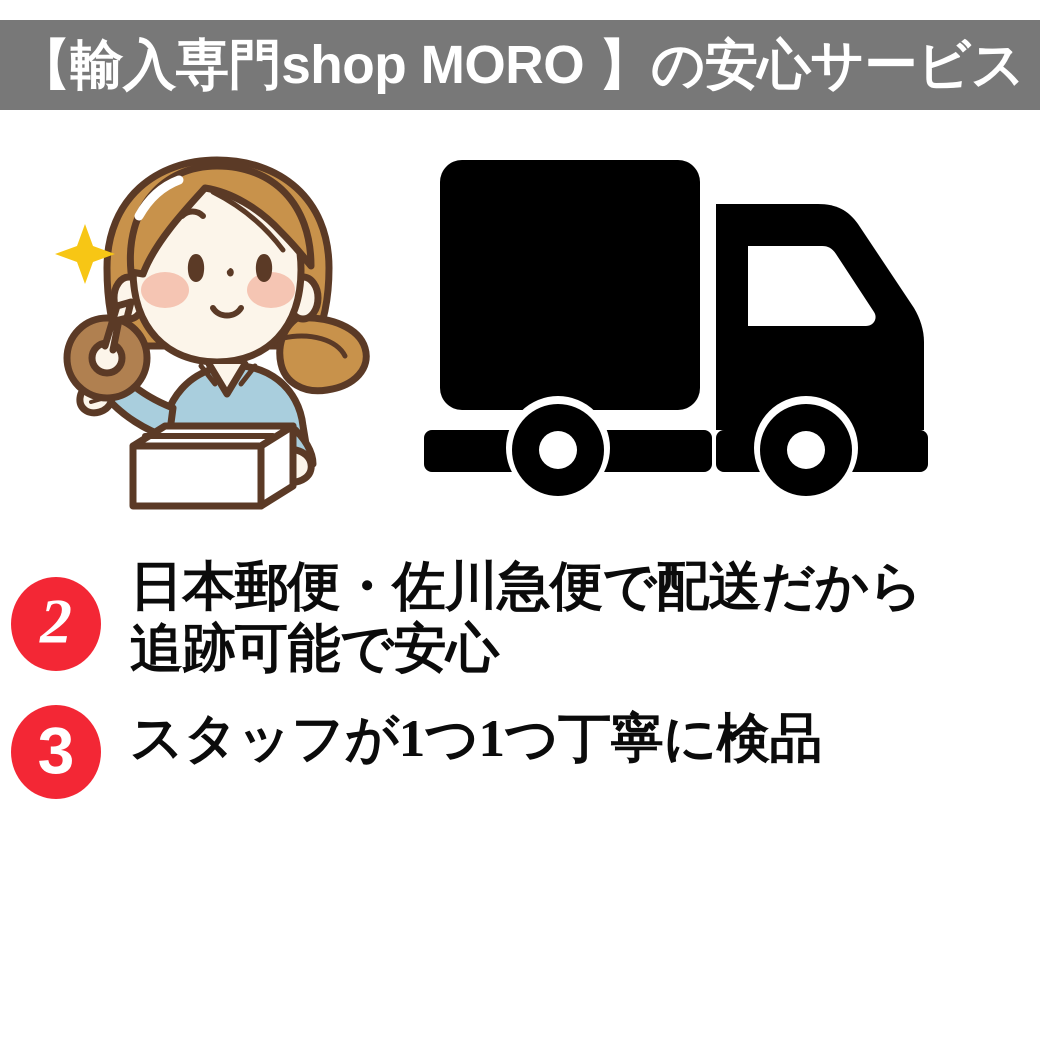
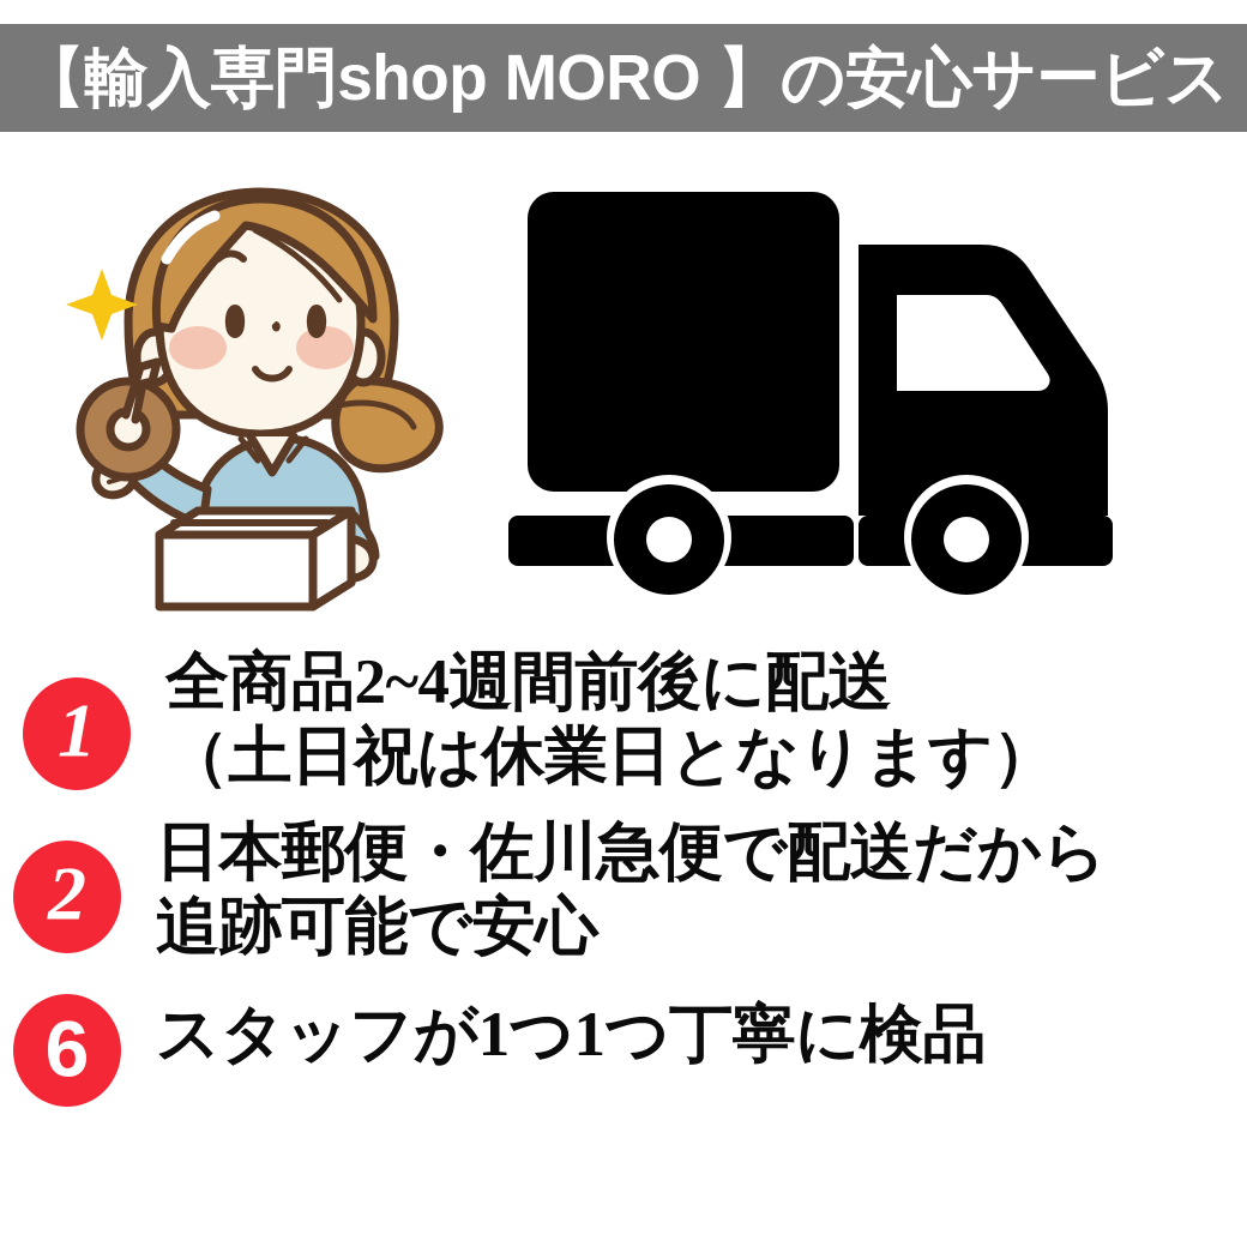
  【輸入専門shop MORO 】の安心サービス
+ 1
+ 全商品2~4週間前後に配送
+ （土日祝は休業日となります）
  2
  日本郵便・佐川急便で配送だから
  追跡可能で安心
- 3
+ 6
  スタッフが1つ1つ丁寧に検品
